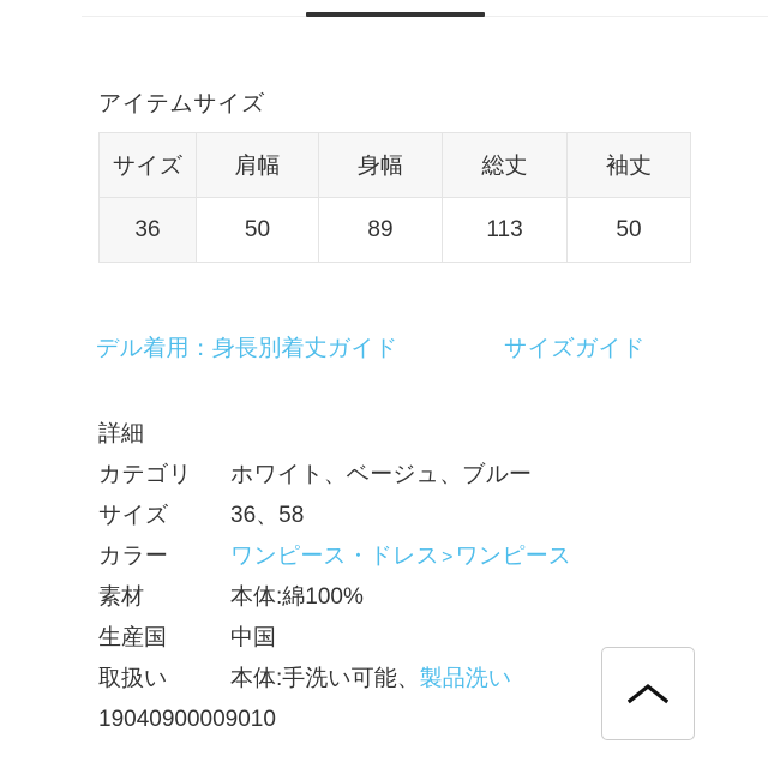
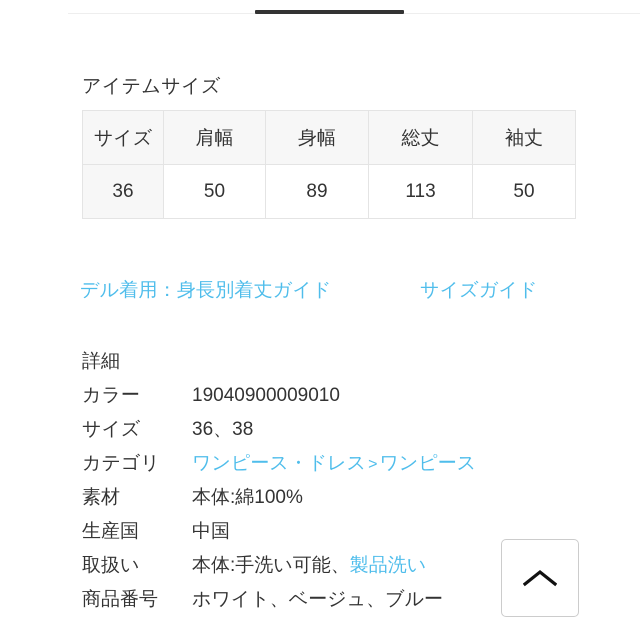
  アイテムサイズ
  サイズ	肩幅	身幅	総丈	袖丈
  36	50	89	113	50
  デル着用：身長別着丈ガイド
  サイズガイド
  詳細
- カテゴリ
+ カラー
- ホワイト、ベージュ、ブルー
+ 19040900009010
  サイズ
- 36、58
+ 36、38
- カラー
+ カテゴリ
  ワンピース・ドレス>ワンピース
  素材
  本体:綿100%
  生産国
  中国
  取扱い
  本体:手洗い可能、製品洗い
+ 商品番号
- 19040900009010
+ ホワイト、ベージュ、ブルー
